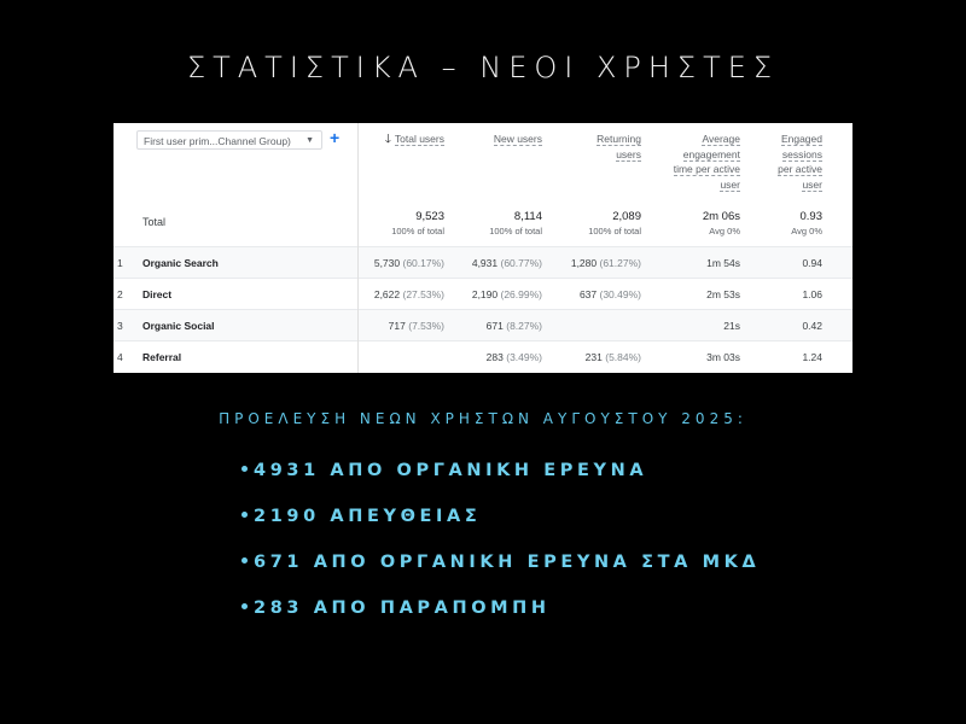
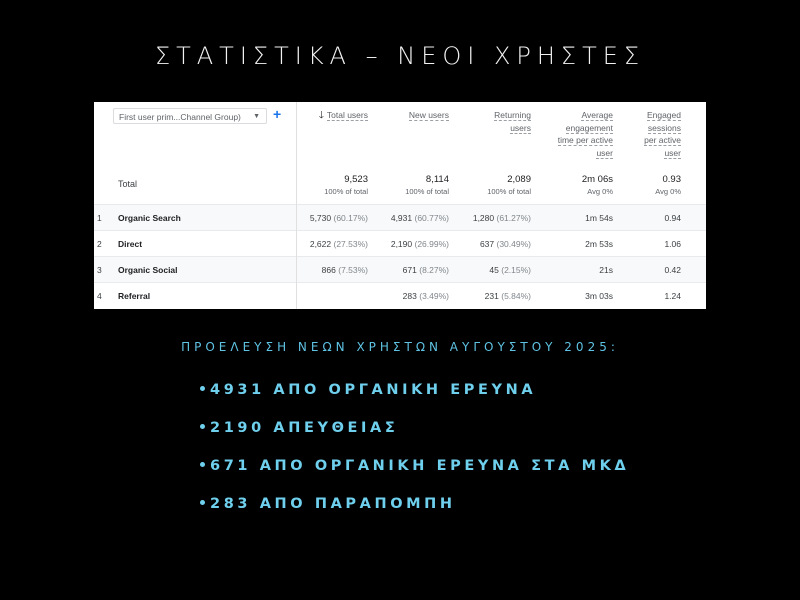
  ΣΤΑΤΙΣΤΙΚΑ – ΝΕΟΙ ΧΡΗΣΤΕΣ
  First user prim...Channel Group)
  +
  🡓 Total users
  New users
  Returning users
  Average engagement time per active user
  Engaged sessions per active user
  Total
  9,523
  100% of total
  8,114
  100% of total
  2,089
  100% of total
  2m 06s
  Avg 0%
  0.93
  Avg 0%
  1
  Organic Search
  5,730 (60.17%)
  4,931 (60.77%)
  1,280 (61.27%)
  1m 54s
  0.94
  2
  Direct
  2,622 (27.53%)
  2,190 (26.99%)
  637 (30.49%)
  2m 53s
  1.06
  3
  Organic Social
- 717 (7.53%)
+ 866 (7.53%)
  671 (8.27%)
+ 45 (2.15%)
  21s
  0.42
  4
  Referral
  283 (3.49%)
  231 (5.84%)
  3m 03s
  1.24
  ΠΡΟΕΛΕΥΣΗ ΝΕΩΝ ΧΡΗΣΤΩΝ ΑΥΓΟΥΣΤΟΥ 2025:
  4931 ΑΠΟ ΟΡΓΑΝΙΚΗ ΕΡΕΥΝΑ
  2190 ΑΠΕΥΘΕΙΑΣ
  671 ΑΠΟ ΟΡΓΑΝΙΚΗ ΕΡΕΥΝΑ ΣΤΑ ΜΚΔ
  283 ΑΠΟ ΠΑΡΑΠΟΜΠΗ
